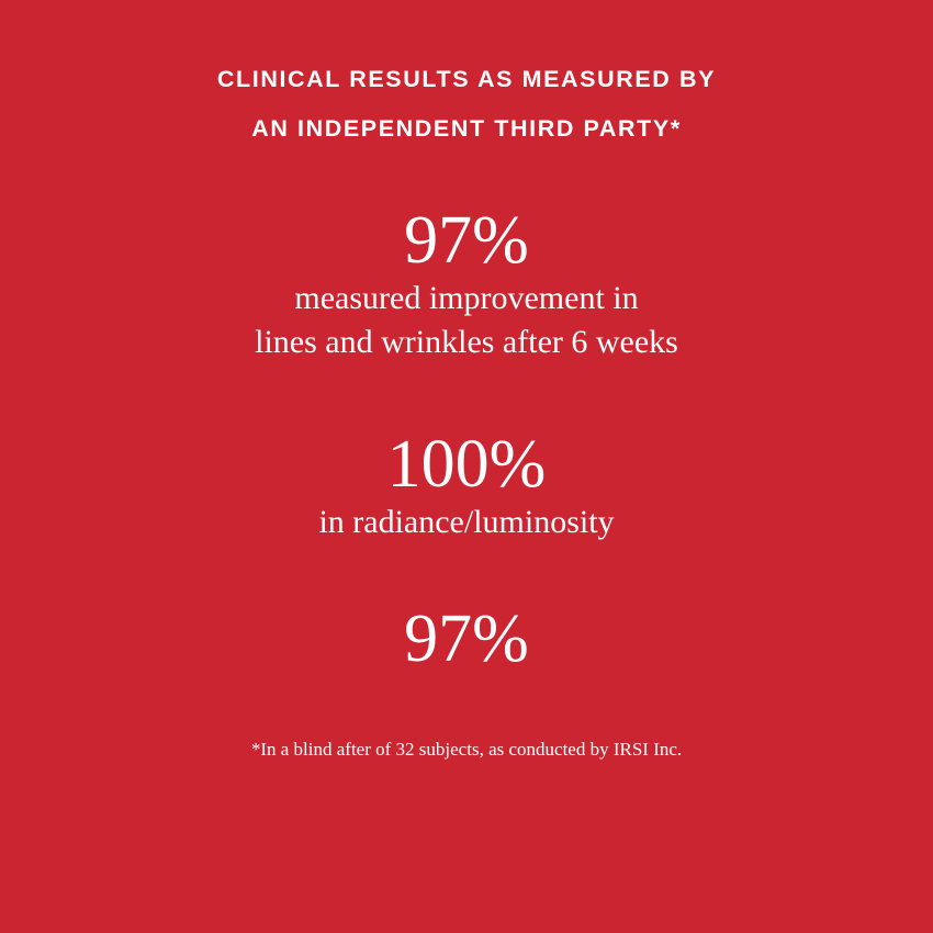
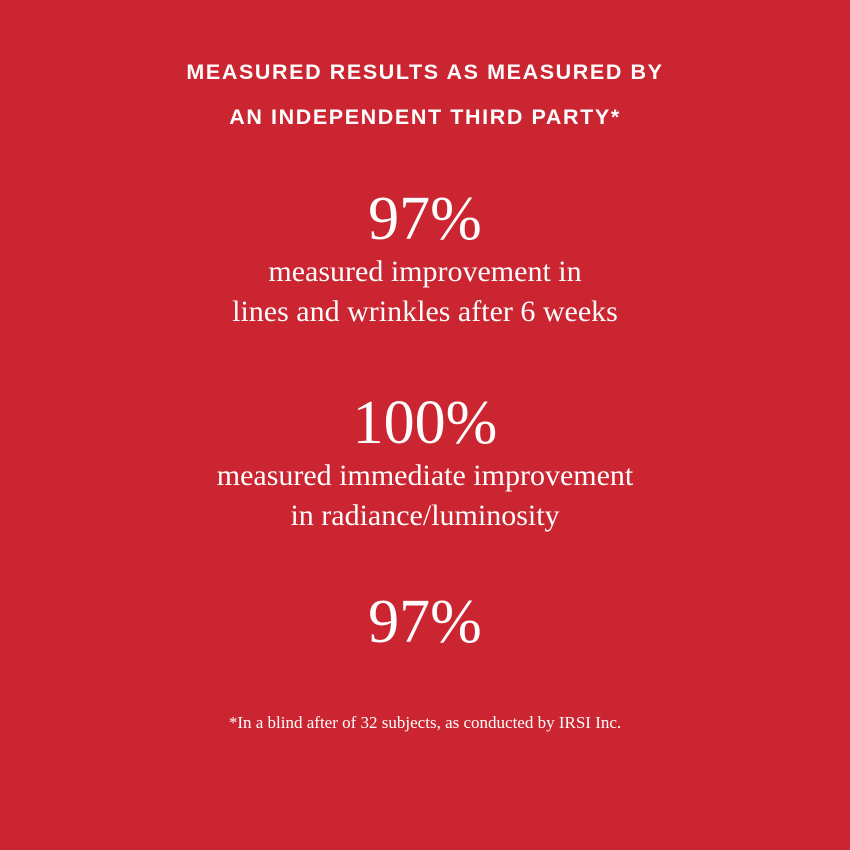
- CLINICAL RESULTS AS MEASURED BY
+ MEASURED RESULTS AS MEASURED BY
  AN INDEPENDENT THIRD PARTY*
  97%
  measured improvement in
  lines and wrinkles after 6 weeks
  100%
+ measured immediate improvement
  in radiance/luminosity
  97%
  *In a blind after of 32 subjects, as conducted by IRSI Inc.
